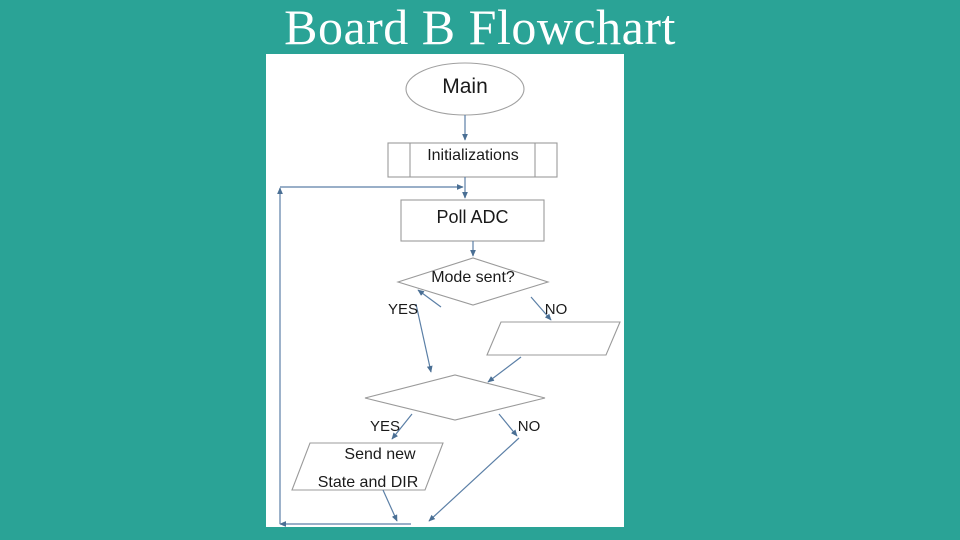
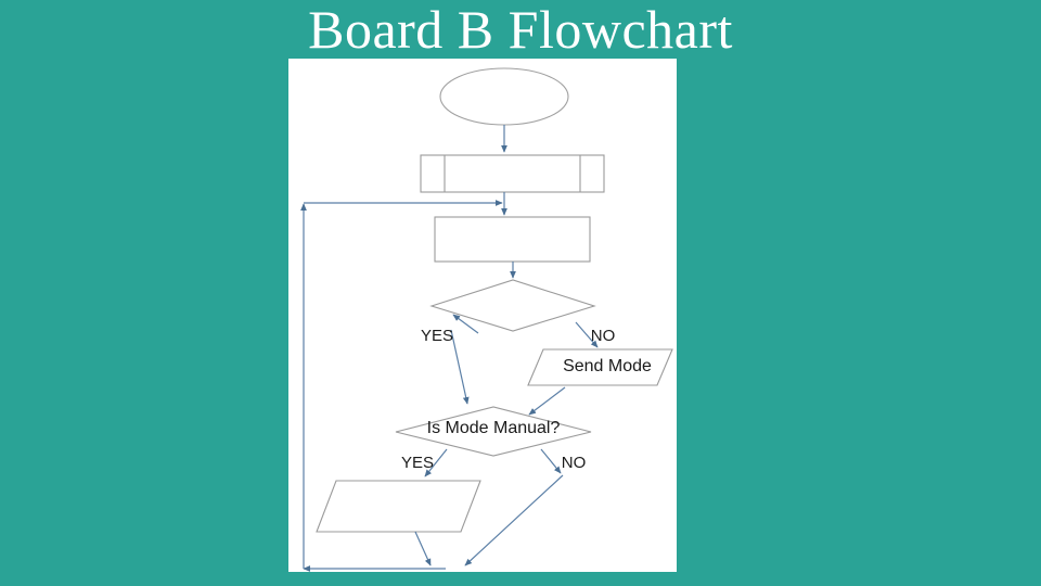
  Board B Flowchart
- Main
- Initializations
- Poll ADC
- Mode sent?
  YES
  NO
+ Send Mode
+ Is Mode Manual?
  YES
  NO
- Send new
- State and DIR
